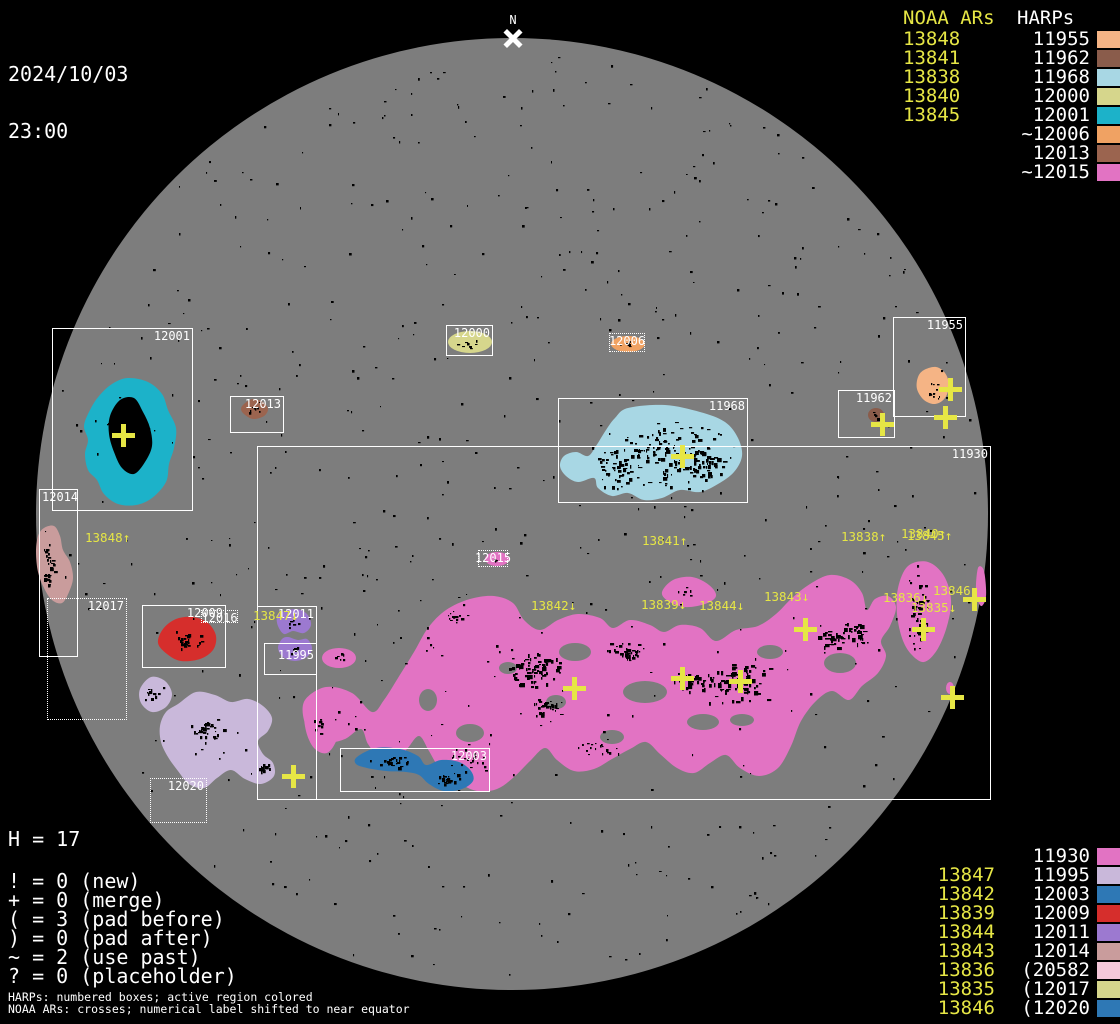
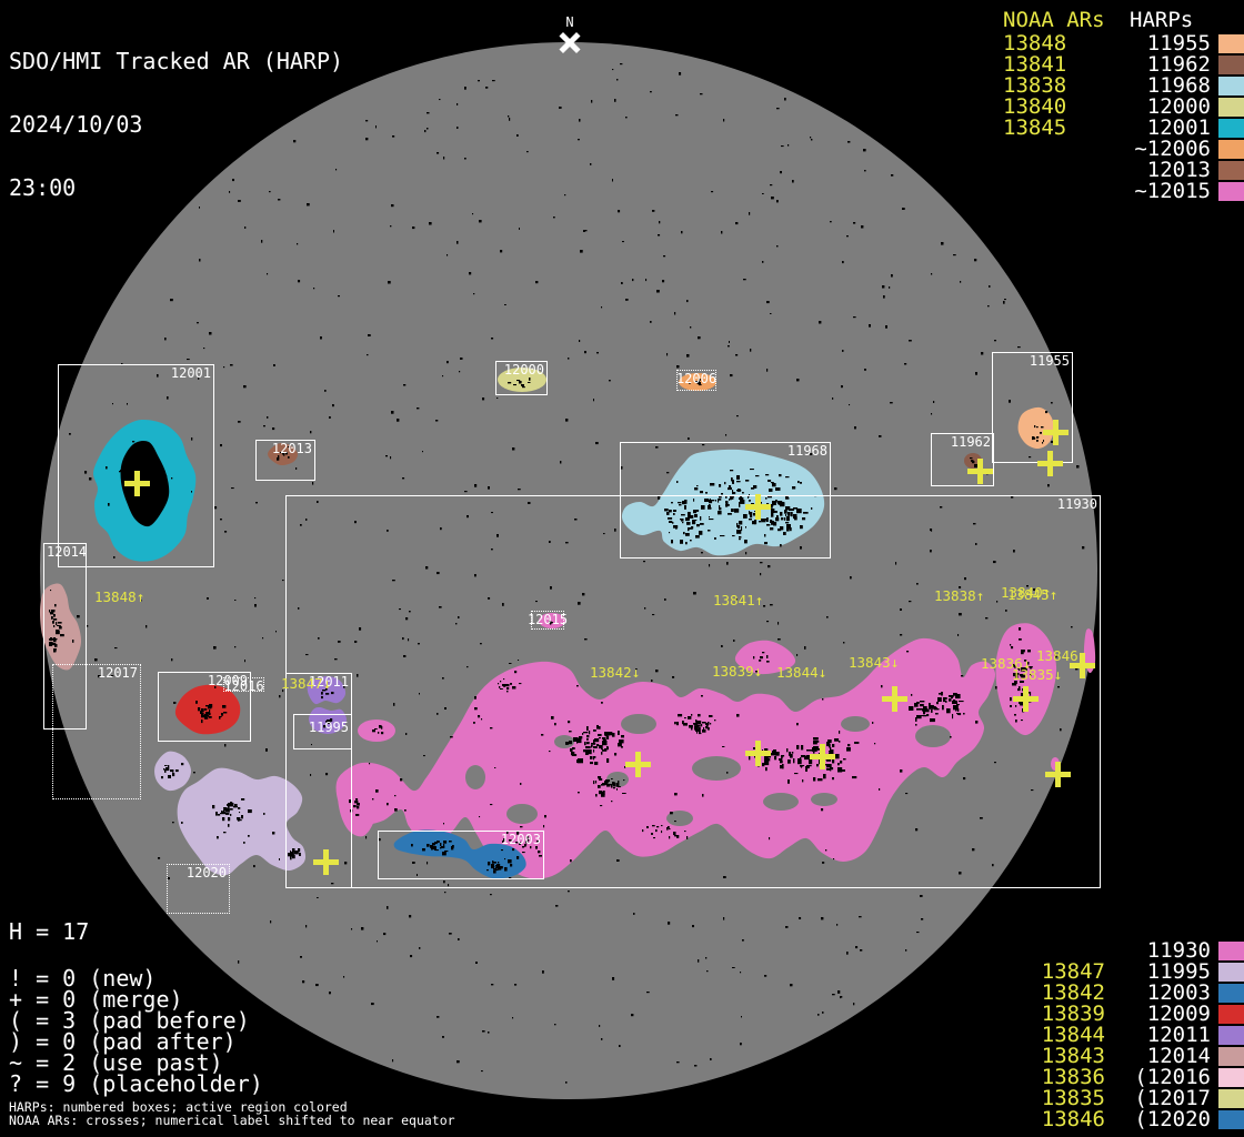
  12001
  12013
  12014
  12000
  12006
  11968
  11955
  11962
  11930
  12009
  12011
  11995
  12016
  12003
  12015
  12017
  12020
  13848↑
  13841↑
  13838↑
  13840↑
  13845↑
  13847↓
  13842↓
  13839↓
  13844↓
  13843↓
  13836↓
  13835↓
  13846
+ SDO/HMI Tracked AR (HARP)
  2024/10/03
  23:00
  N
  NOAA ARs
  HARPs
  H = 17
  ! = 0 (new)
  + = 0 (merge)
  ( = 3 (pad before)
  ) = 0 (pad after)
  ~ = 2 (use past)
- ? = 0 (placeholder)
+ ? = 9 (placeholder)
  HARPs: numbered boxes; active region colored
  NOAA ARs: crosses; numerical label shifted to near equator
  13848
  11955
  13841
  11962
  13838
  11968
  13840
  12000
  13845
  12001
  ~12006
  12013
  ~12015
  11930
  13847
  11995
  13842
  12003
  13839
  12009
  13844
  12011
  13843
  12014
  13836
- (20582
+ (12016
  13835
  (12017
  13846
  (12020
